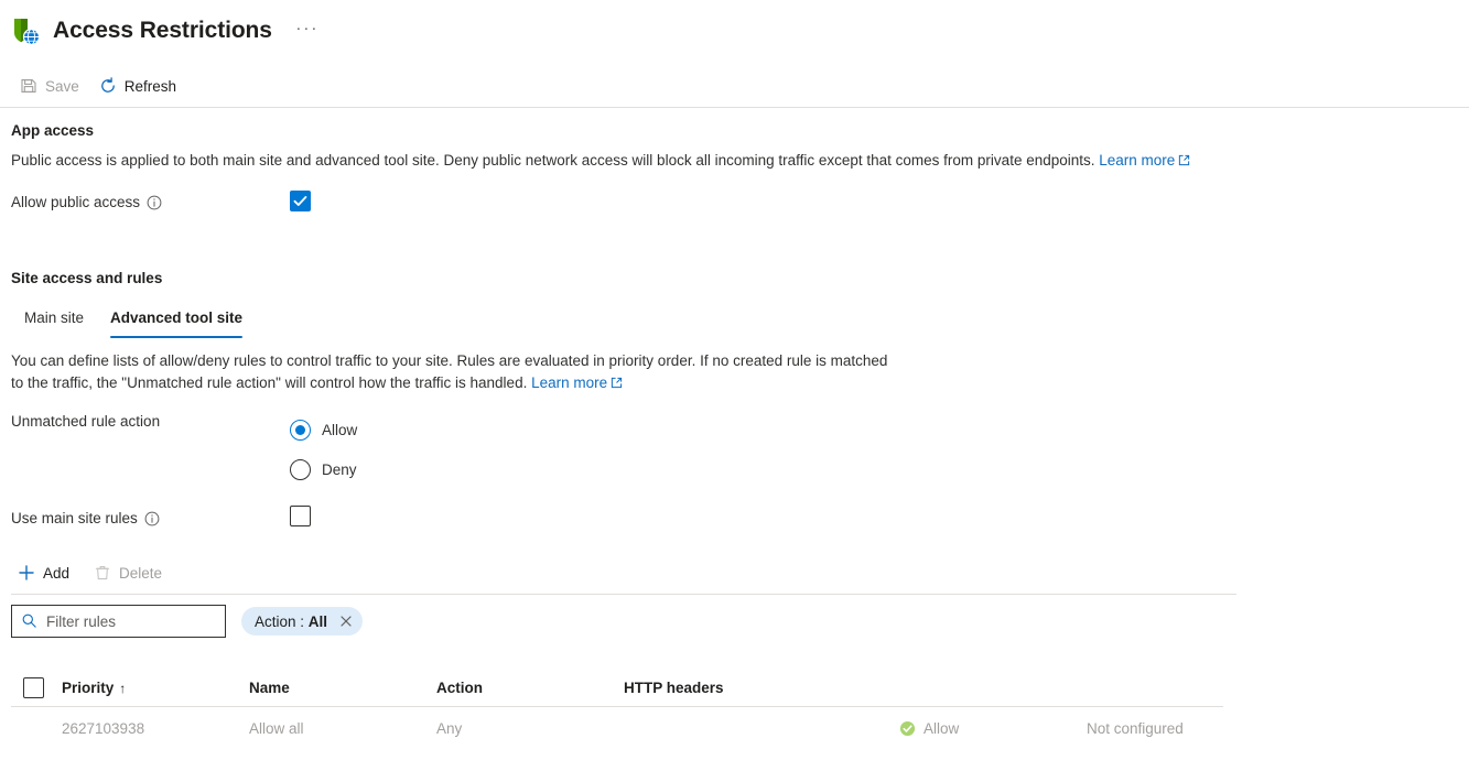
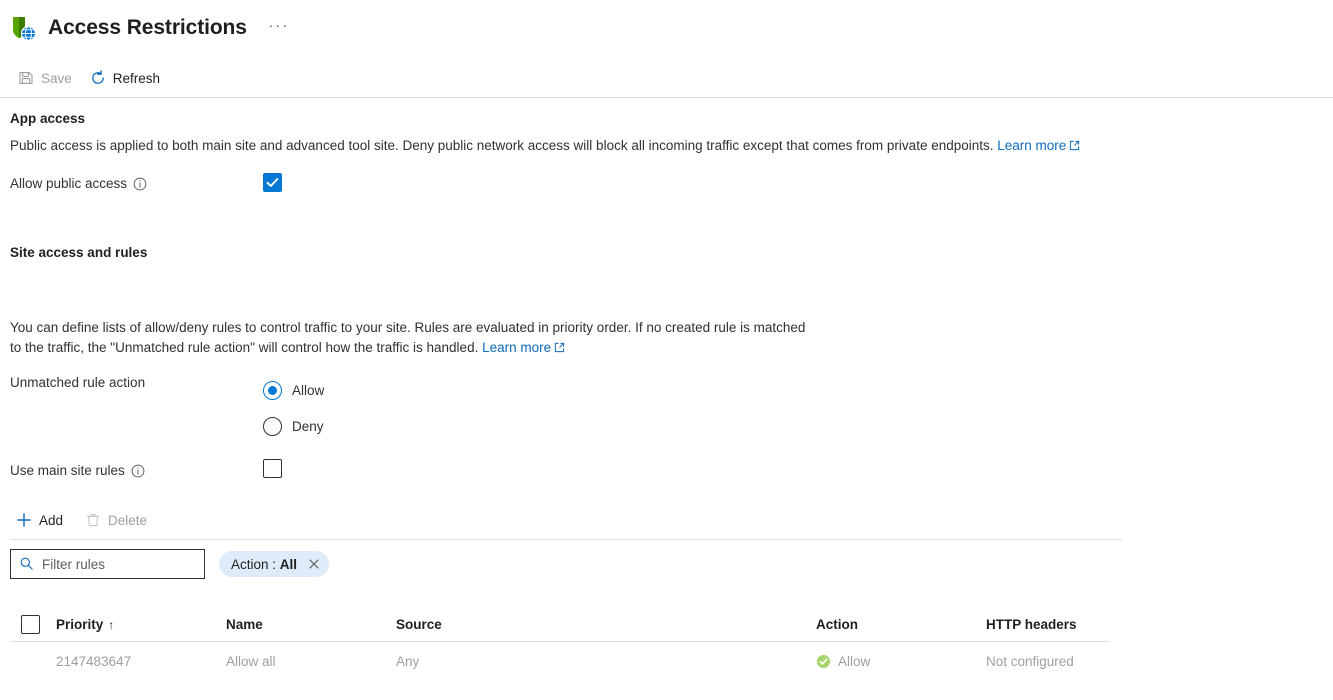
  Access Restrictions
  ···
  Save
  Refresh
  App access
  Public access is applied to both main site and advanced tool site. Deny public network access will block all incoming traffic except that comes from private endpoints. Learn more
  Allow public access
  Site access and rules
- Main site
- Advanced tool site
  You can define lists of allow/deny rules to control traffic to your site. Rules are evaluated in priority order. If no created rule is matched to the traffic, the "Unmatched rule action" will control how the traffic is handled. Learn more
  Unmatched rule action
  Allow
  Deny
  Use main site rules
  Add
  Delete
  Filter rules
  Action : All
  Priority ↑
  Name
+ Source
  Action
  HTTP headers
- 2627103938
+ 2147483647
  Allow all
  Any
  Allow
  Not configured
